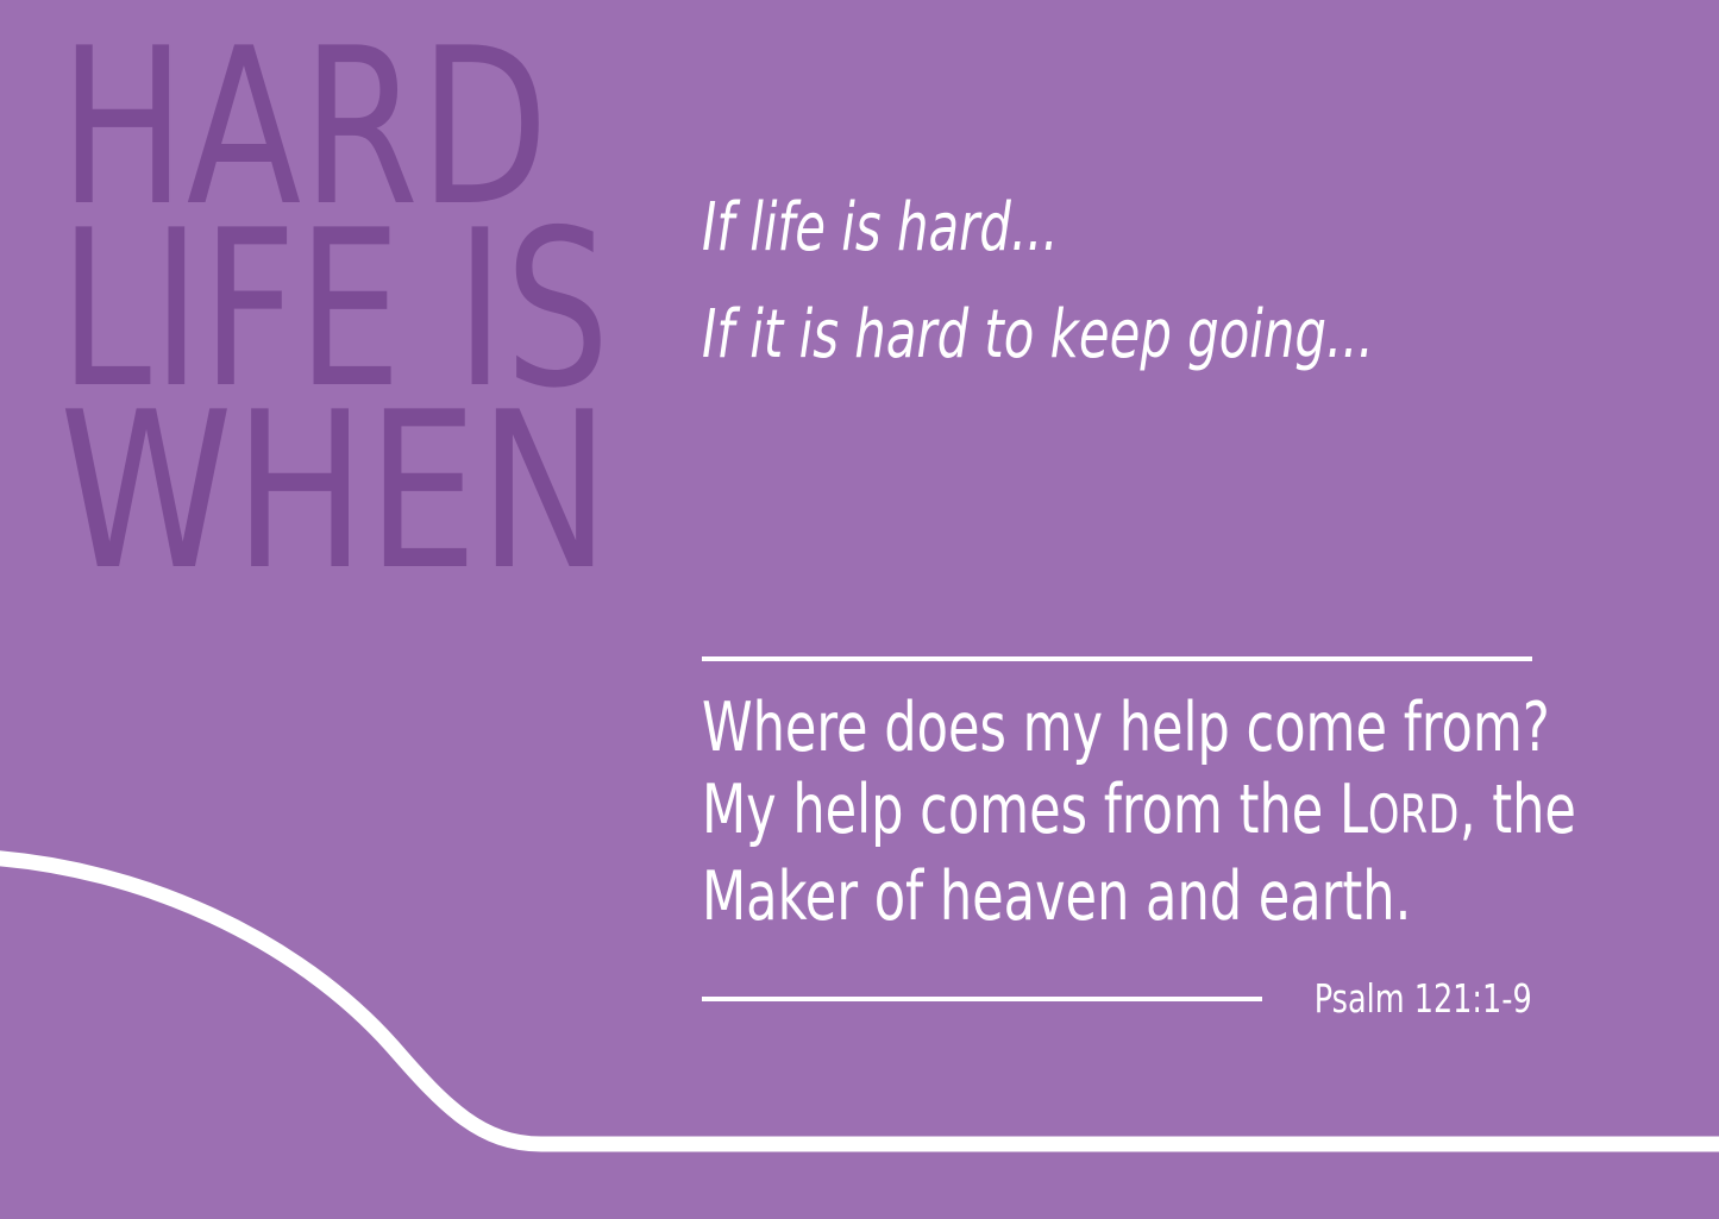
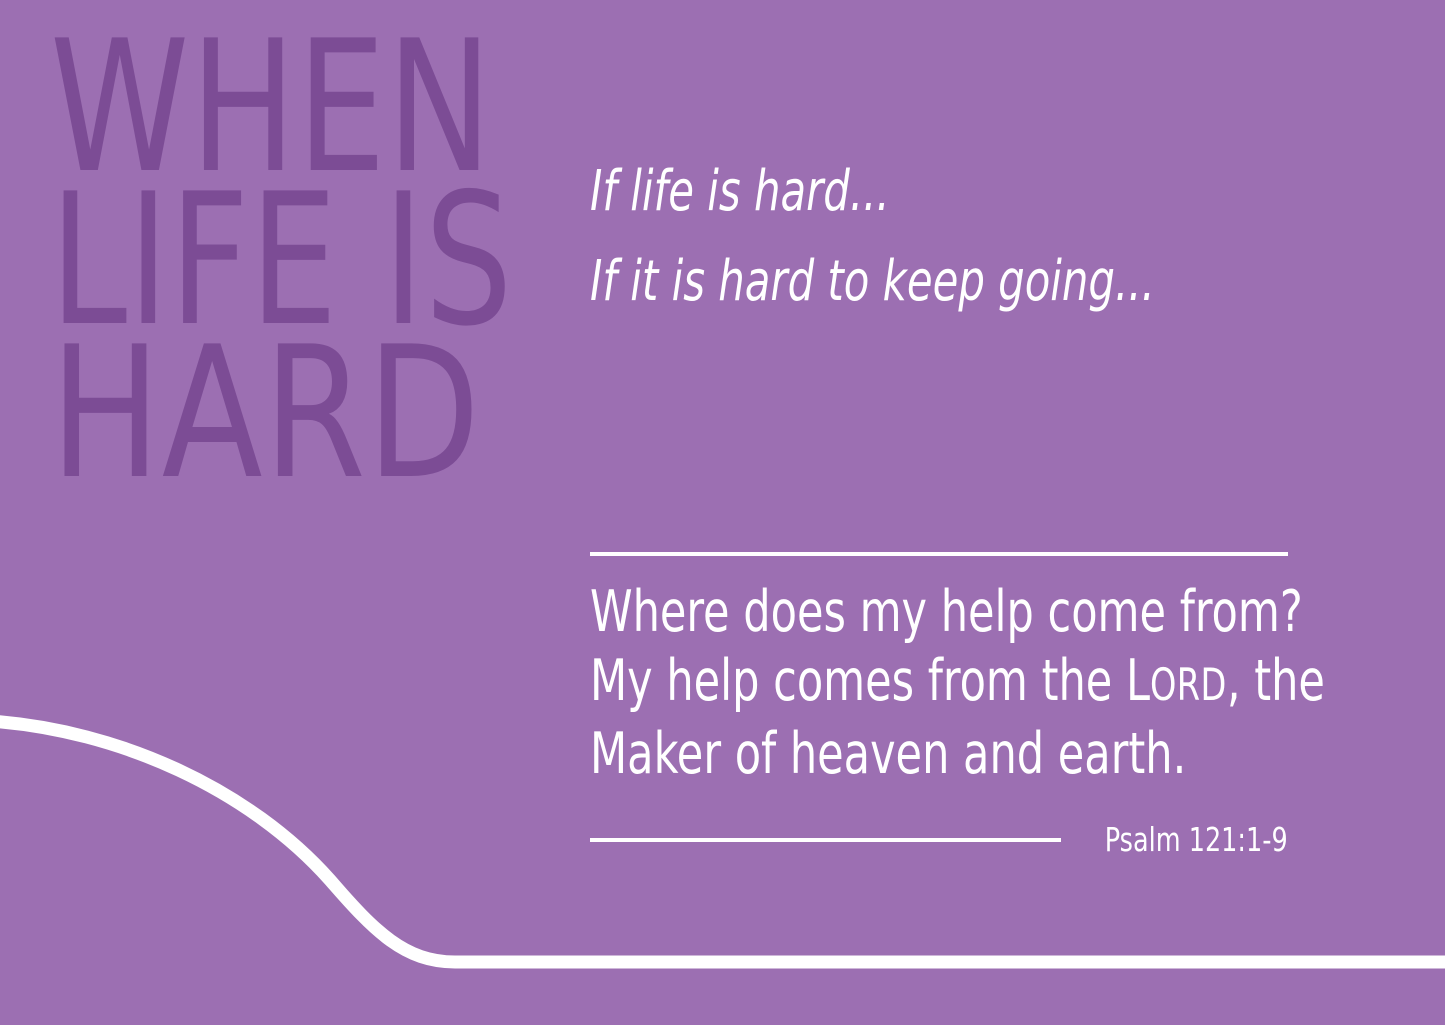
- HARD
+ WHEN
  LIFE IS
- WHEN
+ HARD
  If life is hard...
  If it is hard to keep going...
  Where does my help come from?
  My help comes from the LORD, the
  Maker of heaven and earth.
  Psalm 121:1-9
